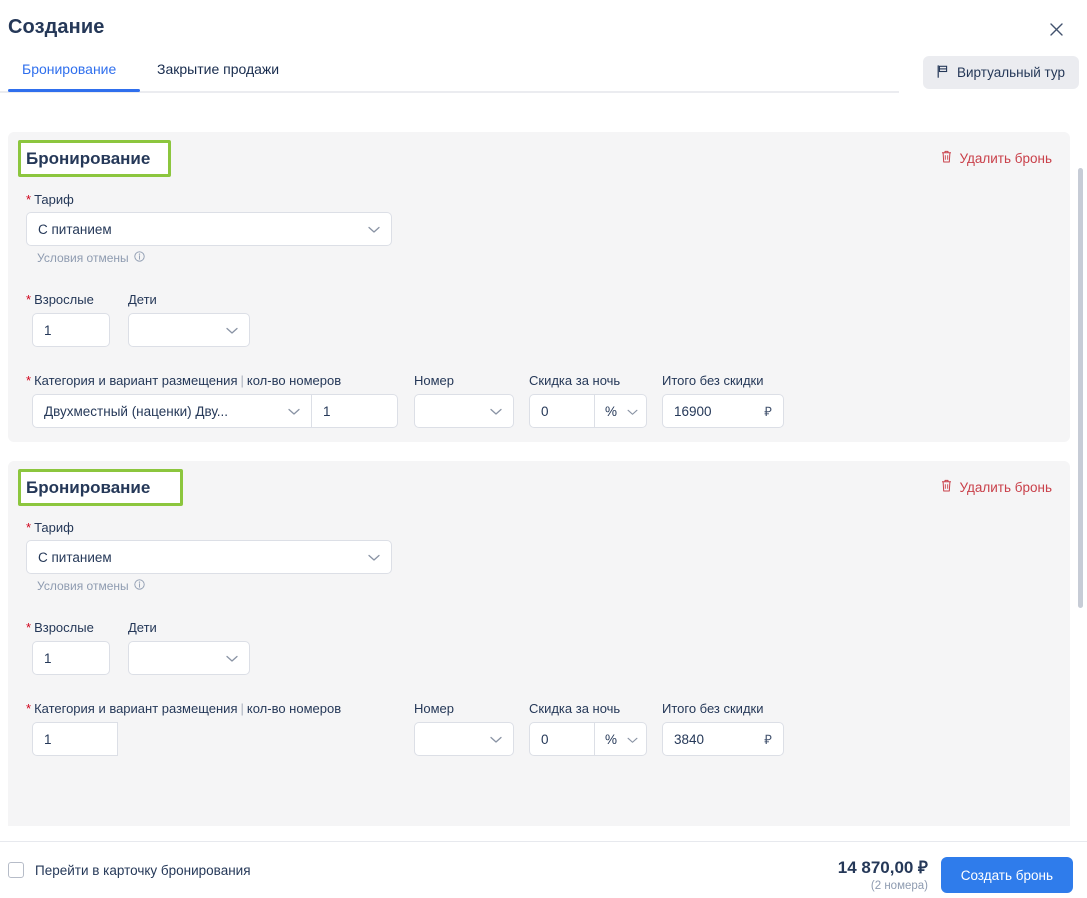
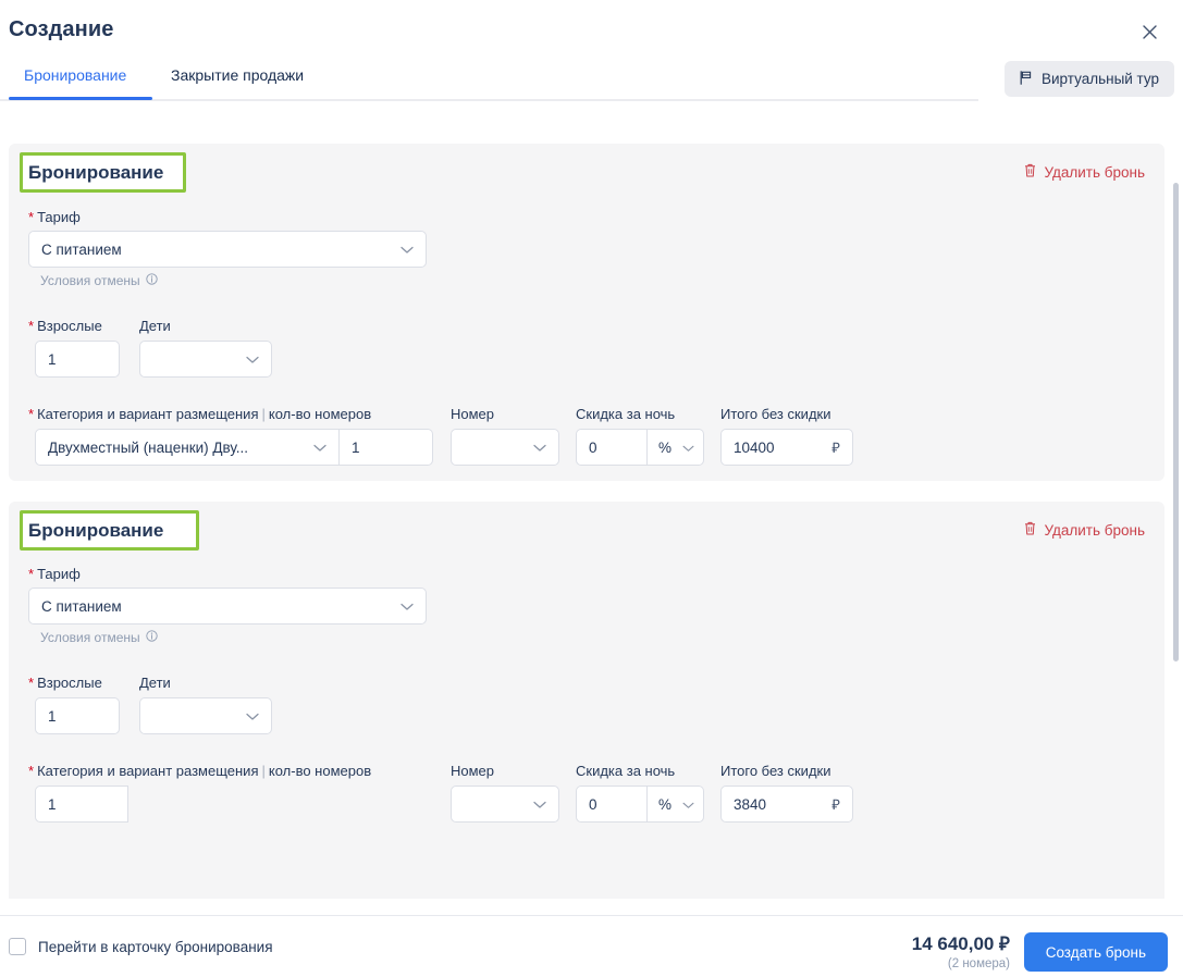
  Создание
  Бронирование
  Закрытие продажи
  Виртуальный тур
  Бронирование
  Удалить бронь
  * Тариф
  С питанием
  Условия отмены
  * Взрослые
  Дети
  1
  * Категория и вариант размещения | кол-во номеров
  Двухместный (наценки) Дву...
  1
  Номер
  Скидка за ночь
  0
  %
  Итого без скидки
- 16900
+ 10400
  ₽
  Бронирование
  Удалить бронь
  * Тариф
  С питанием
  Условия отмены
  * Взрослые
  Дети
  1
  * Категория и вариант размещения | кол-во номеров
  1
  Номер
  Скидка за ночь
  0
  %
  Итого без скидки
  3840
  ₽
  Перейти в карточку бронирования
- 14 870,00 ₽
+ 14 640,00 ₽
  (2 номера)
  Создать бронь
